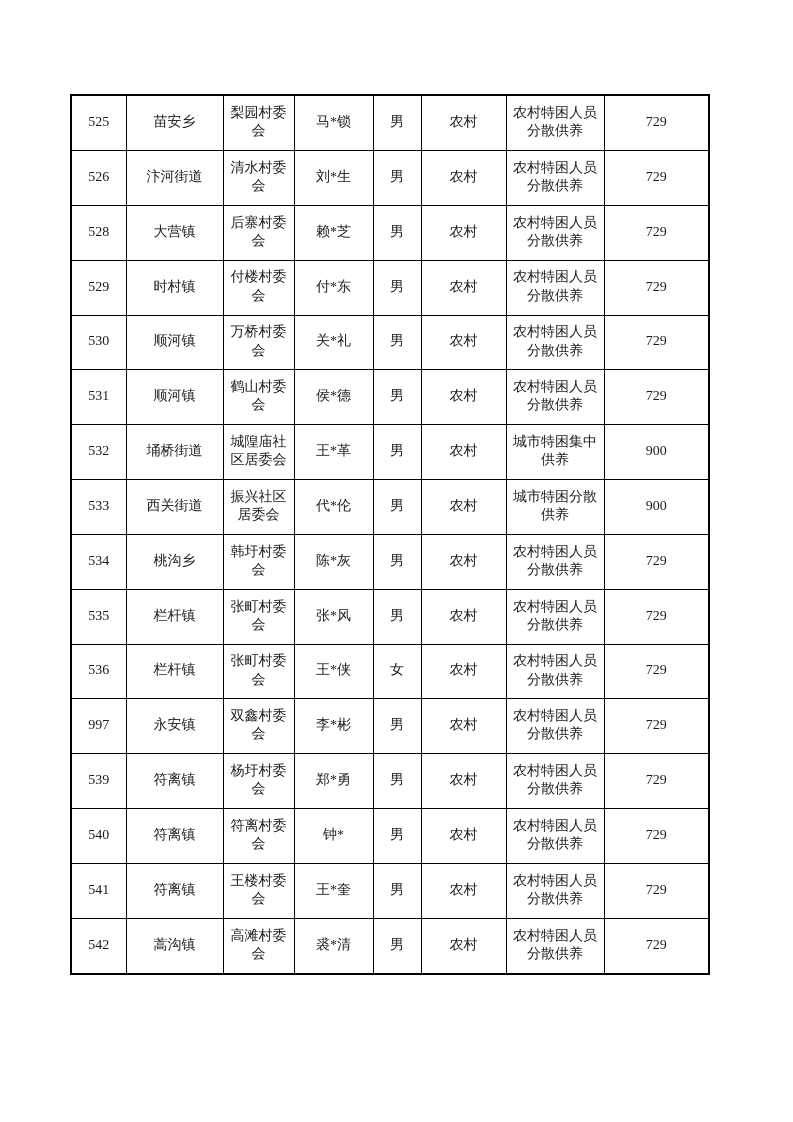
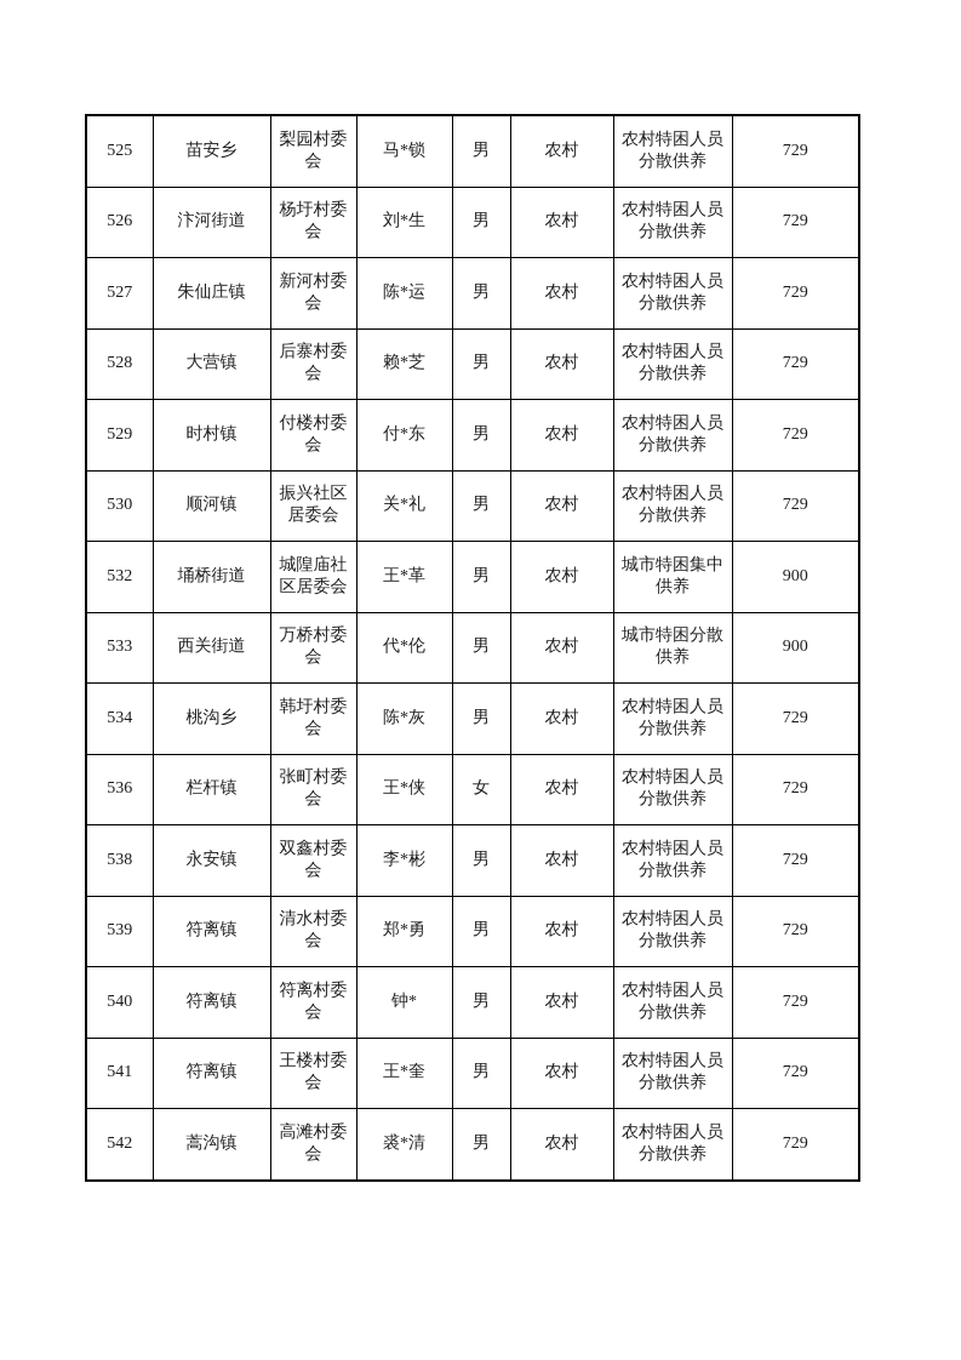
  525	苗安乡	梨园村委会	马*锁	男	农村	农村特困人员分散供养	729
- 526	汴河街道	清水村委会	刘*生	男	农村	农村特困人员分散供养	729
+ 526	汴河街道	杨圩村委会	刘*生	男	农村	农村特困人员分散供养	729
+ 527	朱仙庄镇	新河村委会	陈*运	男	农村	农村特困人员分散供养	729
  528	大营镇	后寨村委会	赖*芝	男	农村	农村特困人员分散供养	729
  529	时村镇	付楼村委会	付*东	男	农村	农村特困人员分散供养	729
- 530	顺河镇	万桥村委会	关*礼	男	农村	农村特困人员分散供养	729
+ 530	顺河镇	振兴社区居委会	关*礼	男	农村	农村特困人员分散供养	729
- 531	顺河镇	鹤山村委会	侯*德	男	农村	农村特困人员分散供养	729
  532	埇桥街道	城隍庙社区居委会	王*革	男	农村	城市特困集中供养	900
- 533	西关街道	振兴社区居委会	代*伦	男	农村	城市特困分散供养	900
+ 533	西关街道	万桥村委会	代*伦	男	农村	城市特困分散供养	900
  534	桃沟乡	韩圩村委会	陈*灰	男	农村	农村特困人员分散供养	729
- 535	栏杆镇	张町村委会	张*风	男	农村	农村特困人员分散供养	729
  536	栏杆镇	张町村委会	王*侠	女	农村	农村特困人员分散供养	729
- 997	永安镇	双鑫村委会	李*彬	男	农村	农村特困人员分散供养	729
+ 538	永安镇	双鑫村委会	李*彬	男	农村	农村特困人员分散供养	729
- 539	符离镇	杨圩村委会	郑*勇	男	农村	农村特困人员分散供养	729
+ 539	符离镇	清水村委会	郑*勇	男	农村	农村特困人员分散供养	729
  540	符离镇	符离村委会	钟*	男	农村	农村特困人员分散供养	729
  541	符离镇	王楼村委会	王*奎	男	农村	农村特困人员分散供养	729
  542	蒿沟镇	高滩村委会	裘*清	男	农村	农村特困人员分散供养	729
